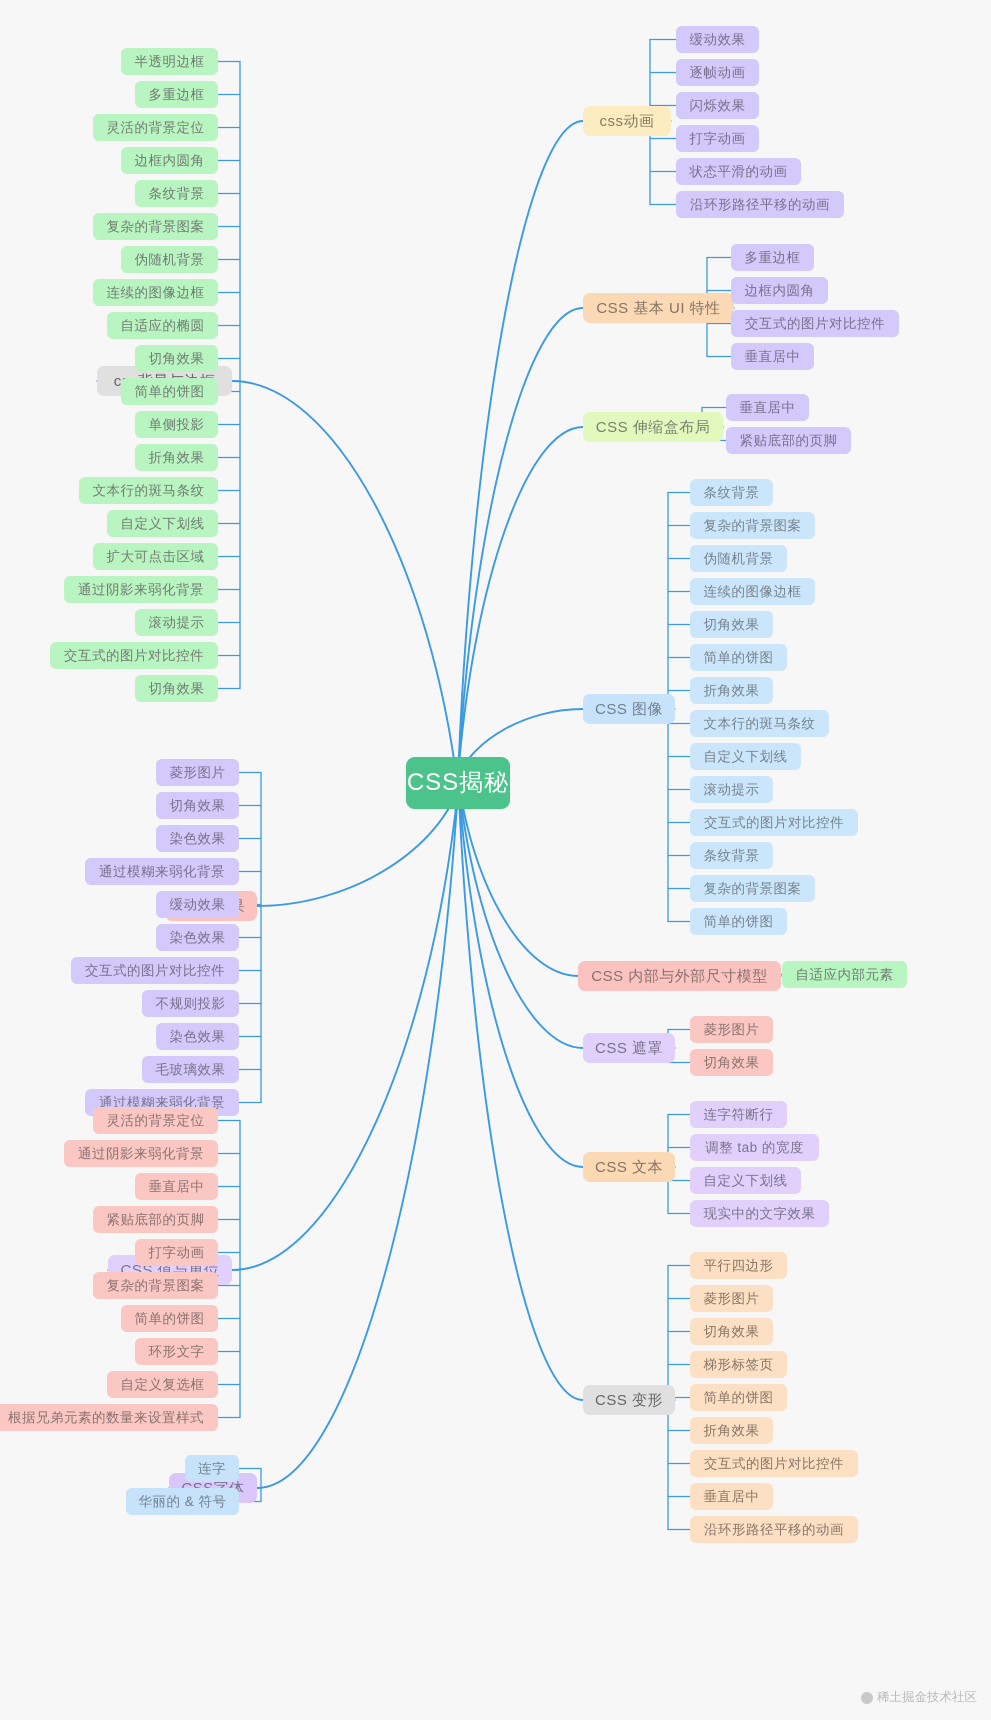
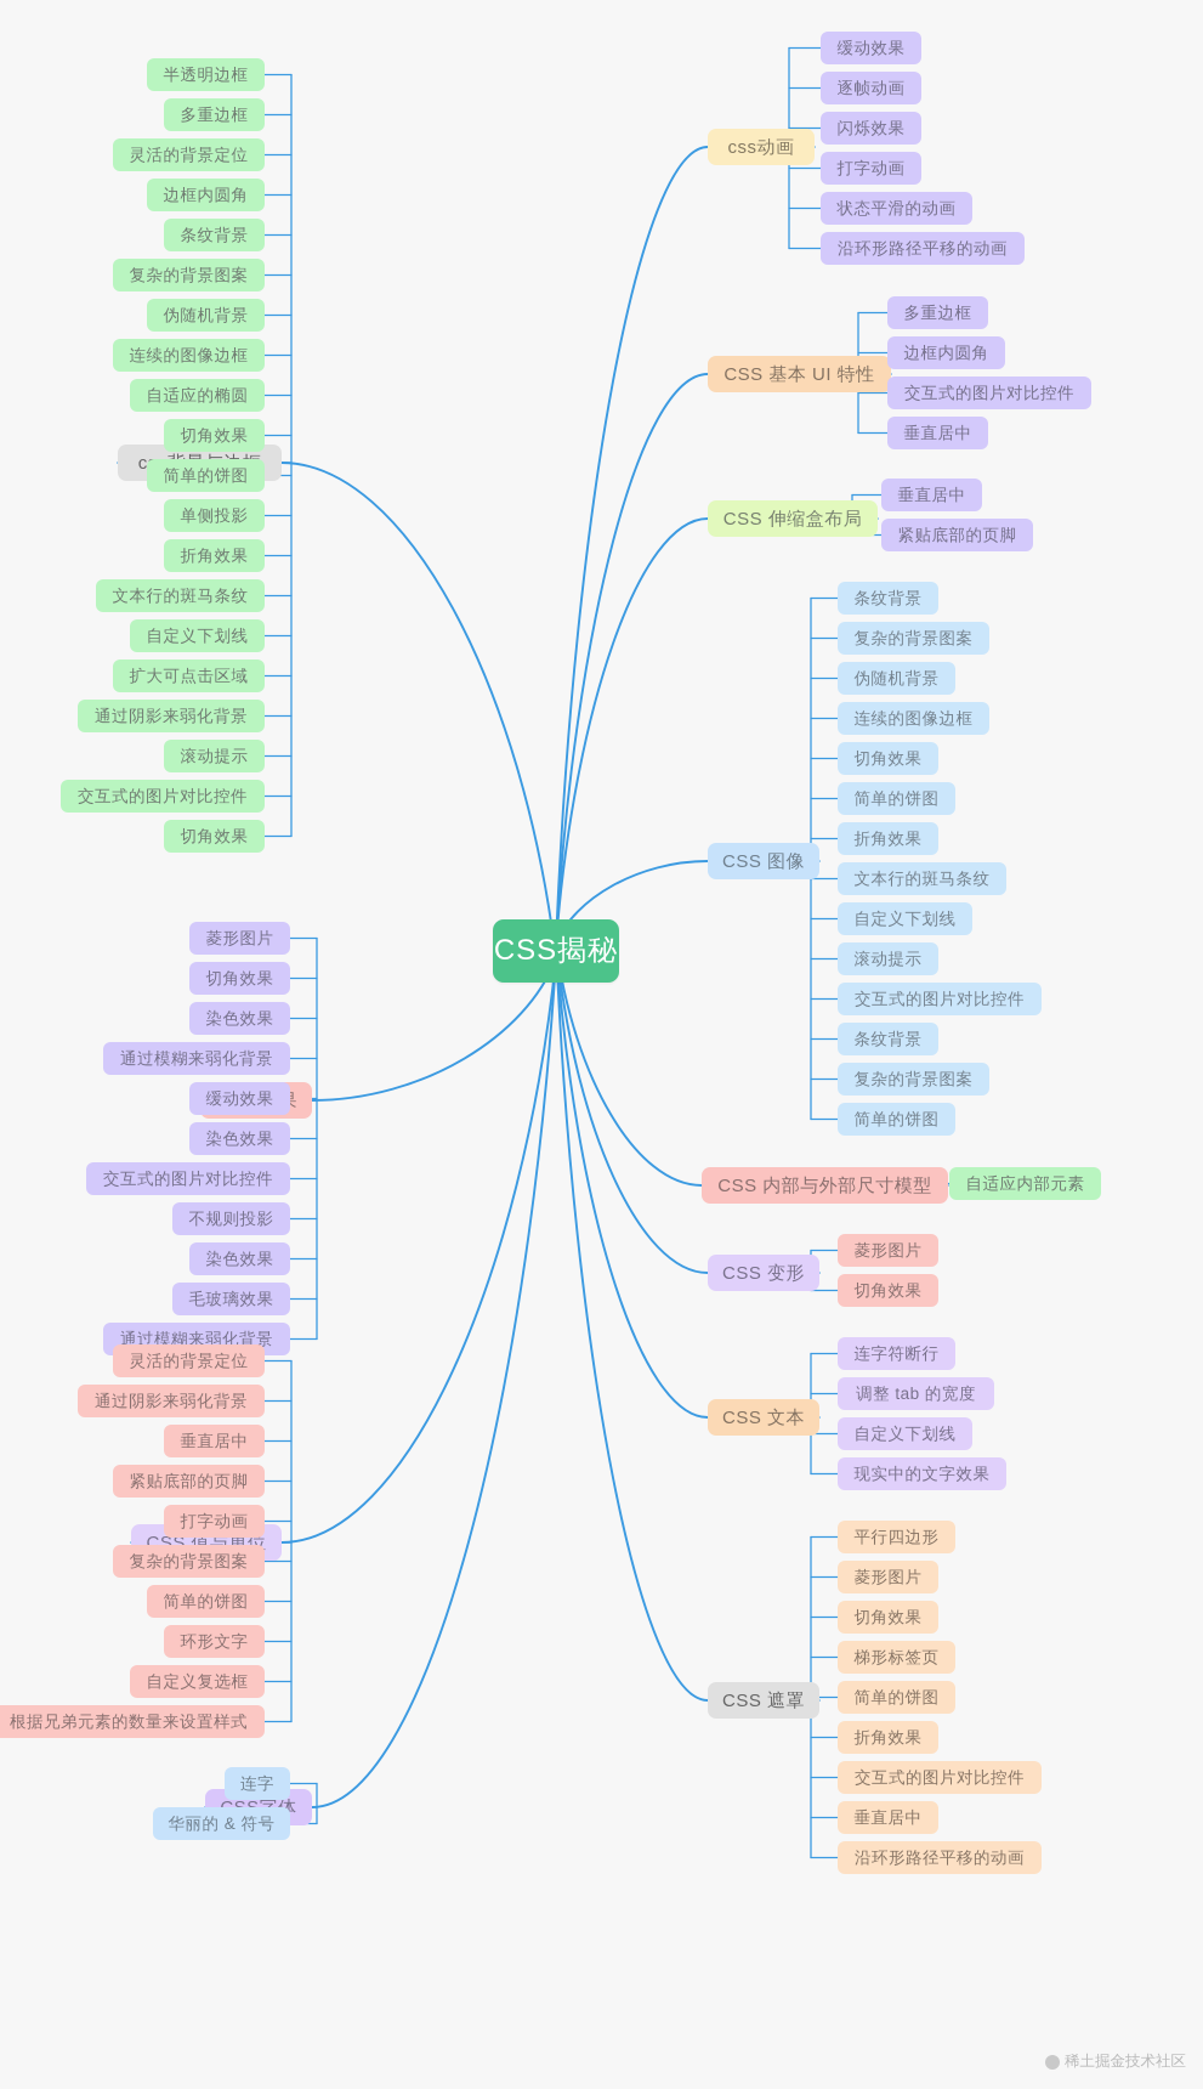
  CSS揭秘
  css动画
  缓动效果
  逐帧动画
  闪烁效果
  打字动画
  状态平滑的动画
  沿环形路径平移的动画
  CSS 基本 UI 特性
  多重边框
  边框内圆角
  交互式的图片对比控件
  垂直居中
  CSS 伸缩盒布局
  垂直居中
  紧贴底部的页脚
  CSS 图像
  条纹背景
  复杂的背景图案
  伪随机背景
  连续的图像边框
  切角效果
  简单的饼图
  折角效果
  文本行的斑马条纹
  自定义下划线
  滚动提示
  交互式的图片对比控件
  条纹背景
  复杂的背景图案
  简单的饼图
  CSS 内部与外部尺寸模型
  自适应内部元素
- CSS 遮罩
+ CSS 变形
  菱形图片
  切角效果
  CSS 文本
  连字符断行
  调整 tab 的宽度
  自定义下划线
  现实中的文字效果
- CSS 变形
+ CSS 遮罩
  平行四边形
  菱形图片
  切角效果
  梯形标签页
  简单的饼图
  折角效果
  交互式的图片对比控件
  垂直居中
  沿环形路径平移的动画
  半透明边框
  多重边框
  灵活的背景定位
  边框内圆角
  条纹背景
  复杂的背景图案
  伪随机背景
  连续的图像边框
  自适应的椭圆
  切角效果
  简单的饼图
  单侧投影
  折角效果
  文本行的斑马条纹
  自定义下划线
  扩大可点击区域
  通过阴影来弱化背景
  滚动提示
  交互式的图片对比控件
  切角效果
  菱形图片
  切角效果
  染色效果
  通过模糊来弱化背景
  缓动效果
  染色效果
  交互式的图片对比控件
  不规则投影
  染色效果
  毛玻璃效果
  通过模糊来弱化背景
  CSS 值与单位
  灵活的背景定位
  通过阴影来弱化背景
  垂直居中
  紧贴底部的页脚
  打字动画
  复杂的背景图案
  简单的饼图
  环形文字
  自定义复选框
  根据兄弟元素的数量来设置样式
  连字
  华丽的 & 符号
  稀土掘金技术社区
